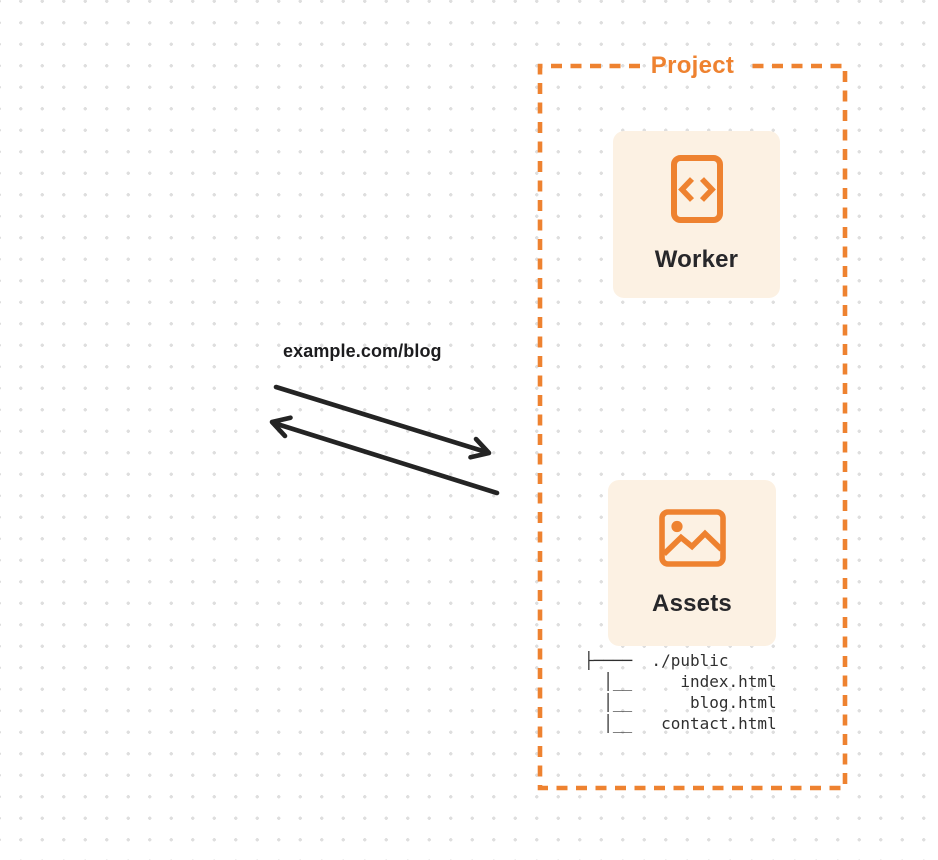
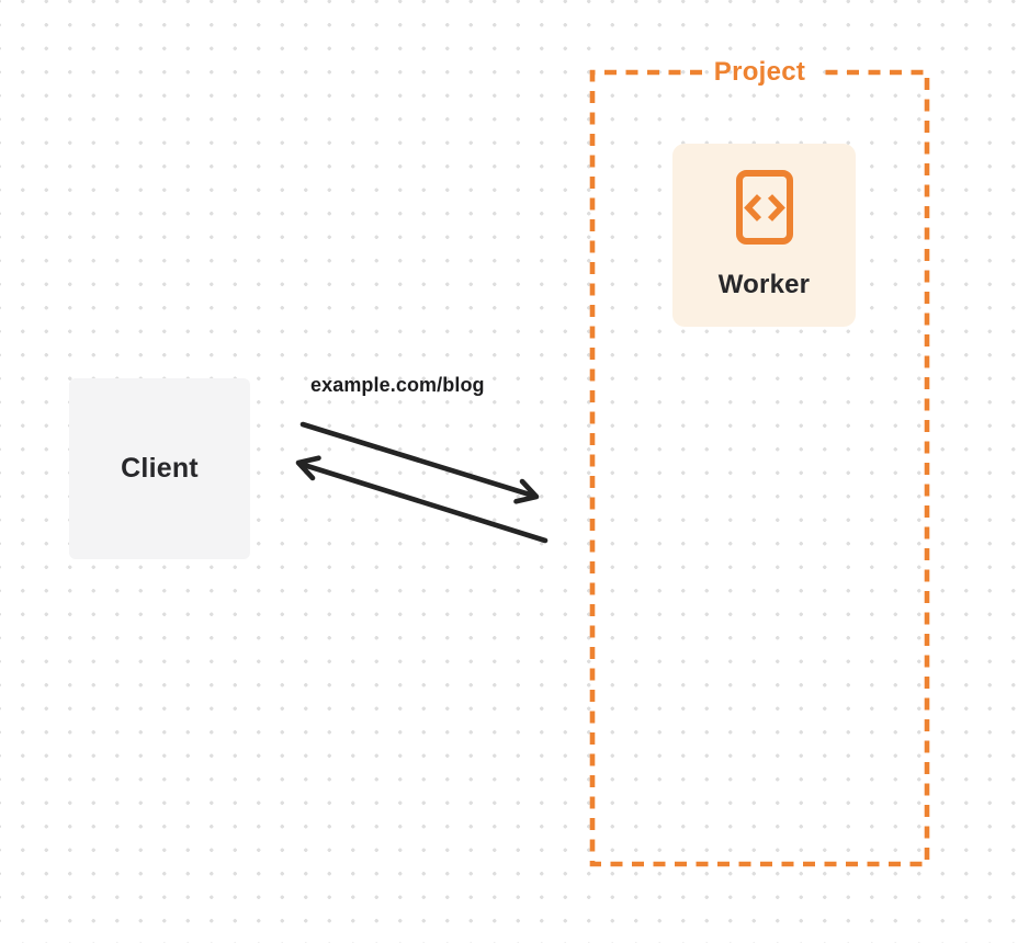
+ Client
  example.com/blog
  Project
  Worker
- Assets
- ├──── ./public
- │__ index.html
- │__ blog.html
- │__ contact.html
